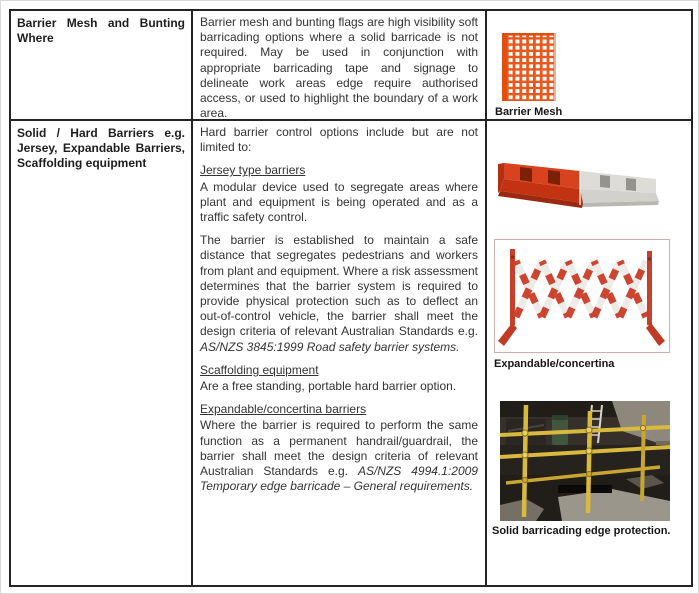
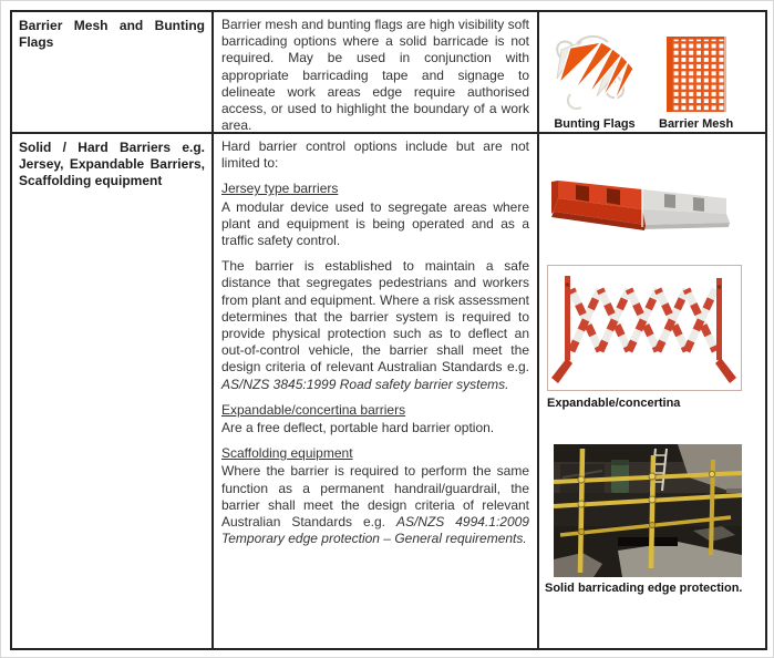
- Barrier Mesh and Bunting Where
+ Barrier Mesh and Bunting Flags
  Barrier mesh and bunting flags are high visibility soft barricading options where a solid barricade is not required. May be used in conjunction with appropriate barricading tape and signage to delineate work areas edge require authorised access, or used to highlight the boundary of a work area.
+ Bunting Flags
  Barrier Mesh
  Solid / Hard Barriers e.g. Jersey, Expandable Barriers, Scaffolding equipment
  Hard barrier control options include but are not limited to:
  Jersey type barriers
  A modular device used to segregate areas where plant and equipment is being operated and as a traffic safety control.
  The barrier is established to maintain a safe distance that segregates pedestrians and workers from plant and equipment. Where a risk assessment determines that the barrier system is required to provide physical protection such as to deflect an out-of-control vehicle, the barrier shall meet the design criteria of relevant Australian Standards e.g. AS/NZS 3845:1999 Road safety barrier systems.
- Scaffolding equipment
+ Expandable/concertina barriers
- Are a free standing, portable hard barrier option.
+ Are a free deflect, portable hard barrier option.
- Expandable/concertina barriers
+ Scaffolding equipment
- Where the barrier is required to perform the same function as a permanent handrail/guardrail, the barrier shall meet the design criteria of relevant Australian Standards e.g. AS/NZS 4994.1:2009 Temporary edge barricade – General requirements.
+ Where the barrier is required to perform the same function as a permanent handrail/guardrail, the barrier shall meet the design criteria of relevant Australian Standards e.g. AS/NZS 4994.1:2009 Temporary edge protection – General requirements.
  Expandable/concertina
  Solid barricading edge protection.
